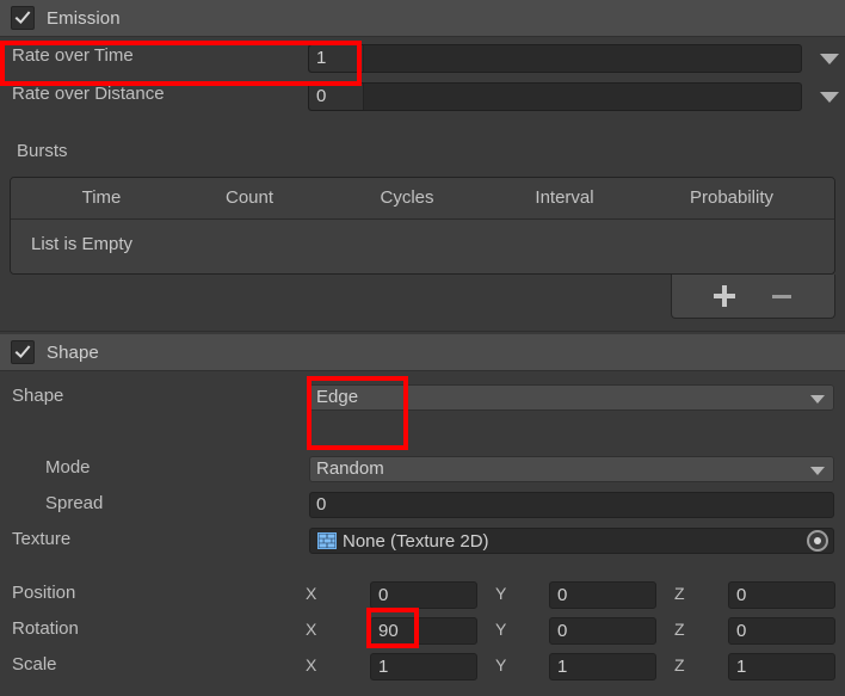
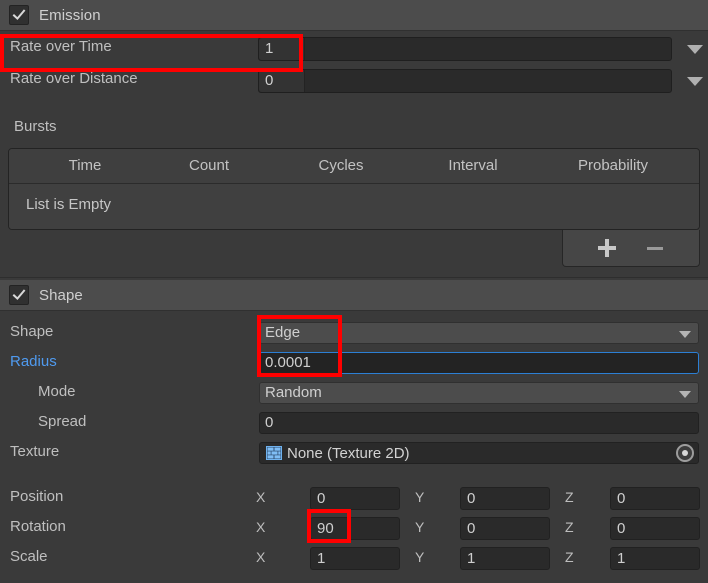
  Emission
  Rate over Time
  1
  Rate over Distance
  0
  Bursts
  Time
  Count
  Cycles
  Interval
  Probability
  List is Empty
  Shape
  Shape
  Edge
+ Radius
+ 0.0001
  Mode
  Random
  Spread
  0
  Texture
  None (Texture 2D)
  Position
  X
  0
  Y
  0
  Z
  0
  Rotation
  X
  90
  Y
  0
  Z
  0
  Scale
  X
  1
  Y
  1
  Z
  1
